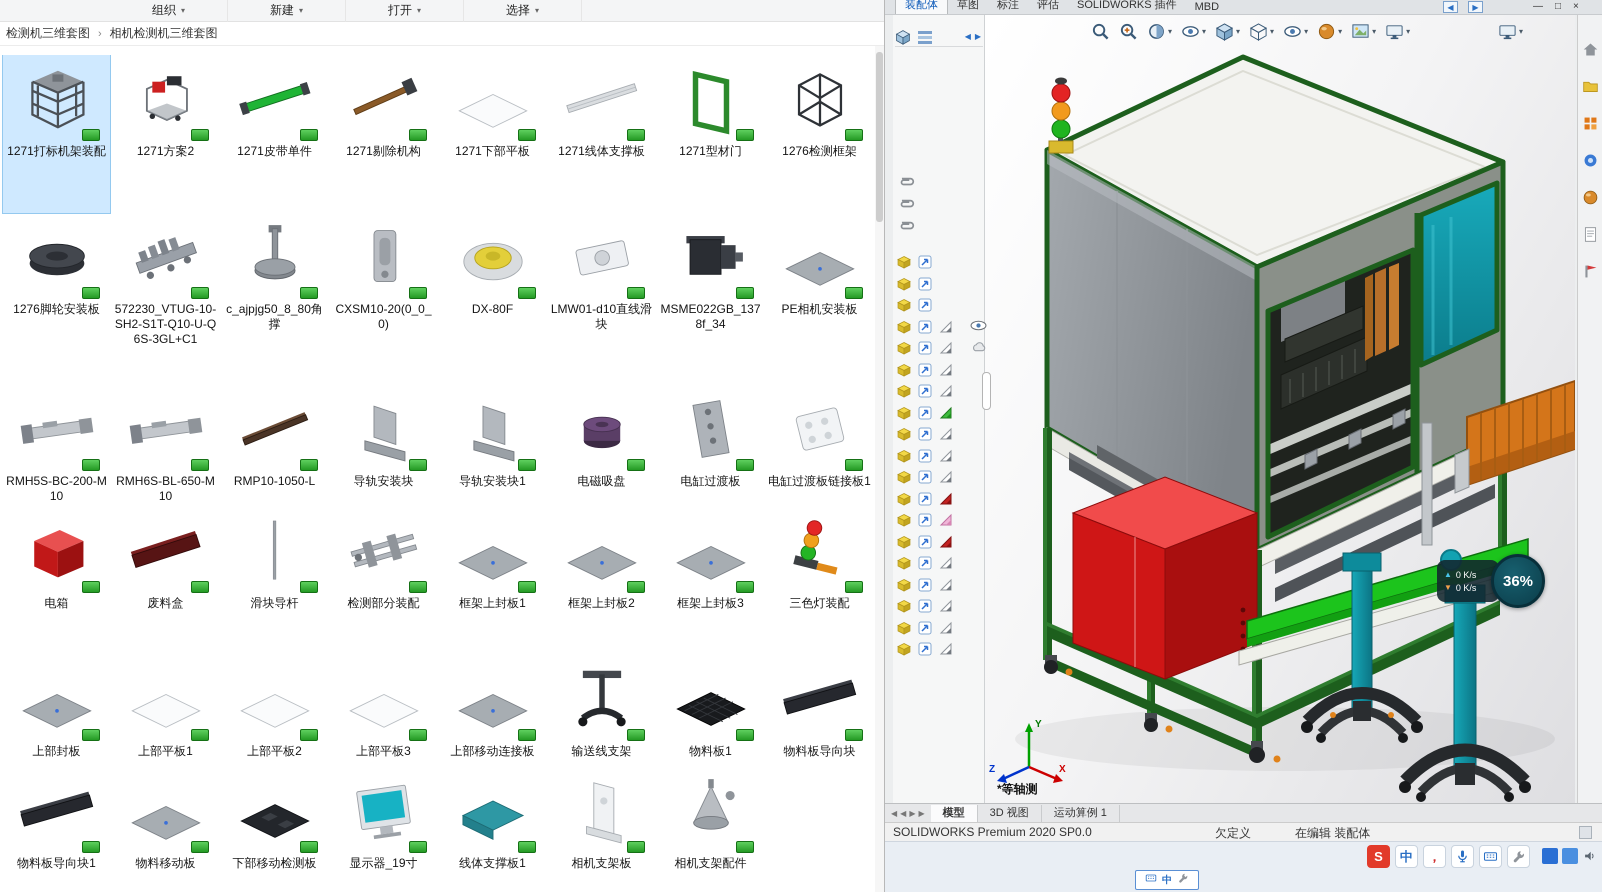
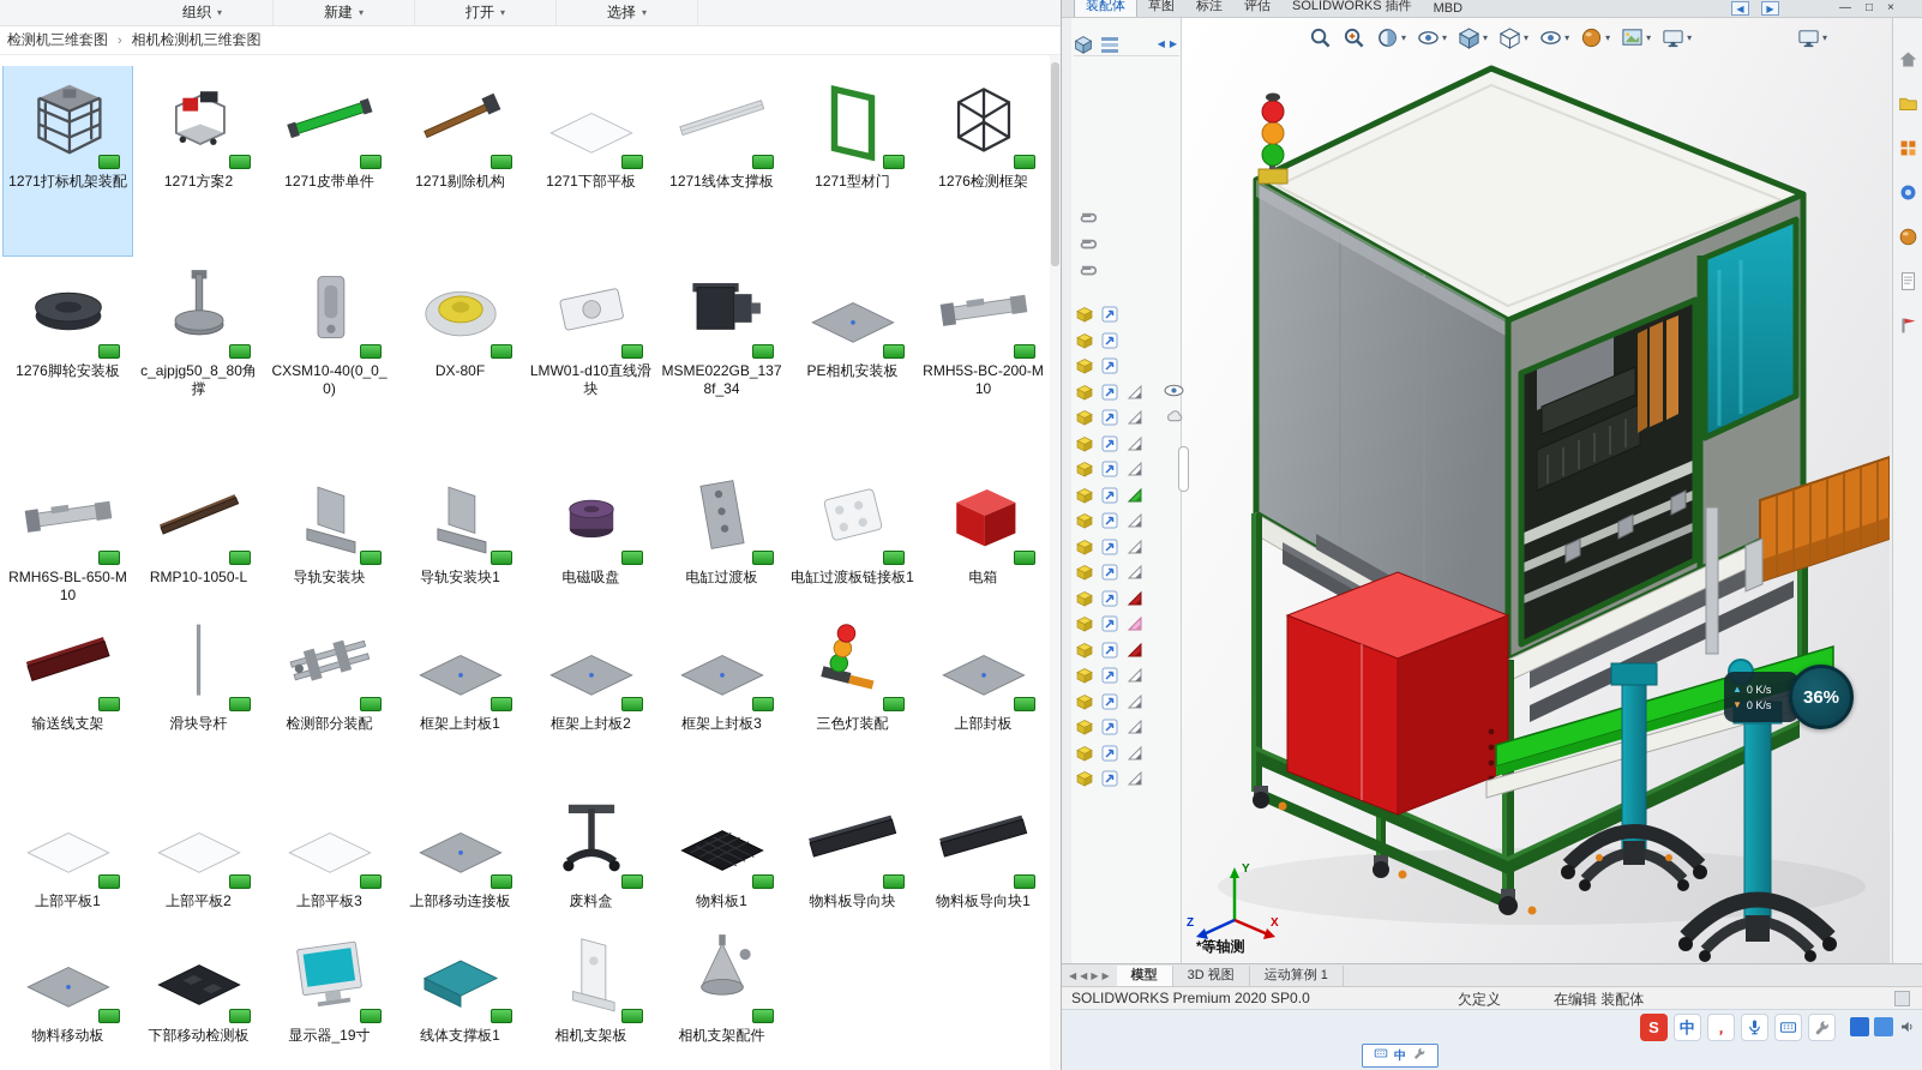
  组织
  ▾
  新建
  ▾
  打开
  ▾
  选择
  ▾
  检测机三维套图
  ›
  相机检测机三维套图
  1271打标机架装配
  1271方案2
  1271皮带单件
  1271剔除机构
  1271下部平板
  1271线体支撑板
  1271型材门
  1276检测框架
  1276脚轮安装板
- 572230_VTUG-10-SH2-S1T-Q10-U-Q6S-3GL+C1
  c_ajpjg50_8_80角撑
- CXSM10-20(0_0_0)
+ CXSM10-40(0_0_0)
  DX-80F
  LMW01-d10直线滑块
  MSME022GB_1378f_34
  PE相机安装板
  RMH5S-BC-200-M10
  RMH6S-BL-650-M10
  RMP10-1050-L
  导轨安装块
  导轨安装块1
  电磁吸盘
  电缸过渡板
  电缸过渡板链接板1
  电箱
- 废料盒
+ 输送线支架
  滑块导杆
  检测部分装配
  框架上封板1
  框架上封板2
  框架上封板3
  三色灯装配
  上部封板
  上部平板1
  上部平板2
  上部平板3
  上部移动连接板
- 输送线支架
+ 废料盒
  物料板1
  物料板导向块
  物料板导向块1
  物料移动板
  下部移动检测板
  显示器_19寸
  线体支撑板1
  相机支架板
  相机支架配件
  装配体
  草图
  标注
  评估
  SOLIDWORKS 插件
  MBD
  ◀
  ▶
  —
  □
  ×
  Y
  X
  Z
  *等轴测
  ▾
  ▾
  ▾
  ▾
  ▾
  ▾
  ▾
  ▾
  ▾
  ◀
  ▶
  ◀
  ◀
  ▶
  ▶
  模型
  3D 视图
  运动算例 1
  SOLIDWORKS Premium 2020 SP0.0
  欠定义
  在编辑 装配体
  S
  中
  ，
  中
  ▲
  0 K/s
  ▼
  0 K/s
  36%
